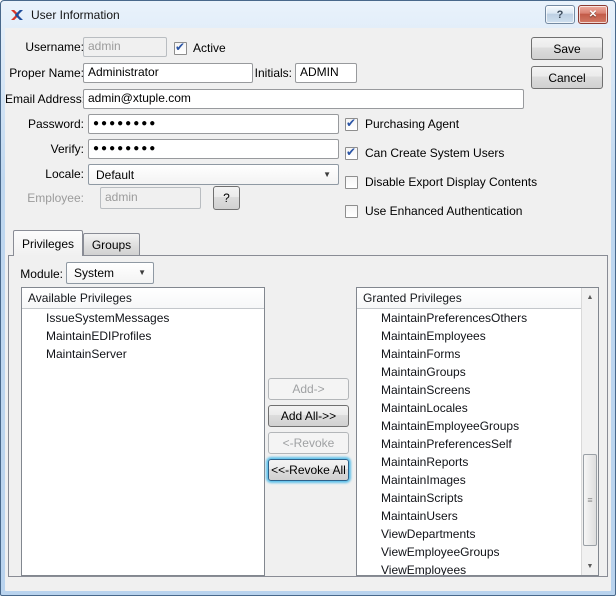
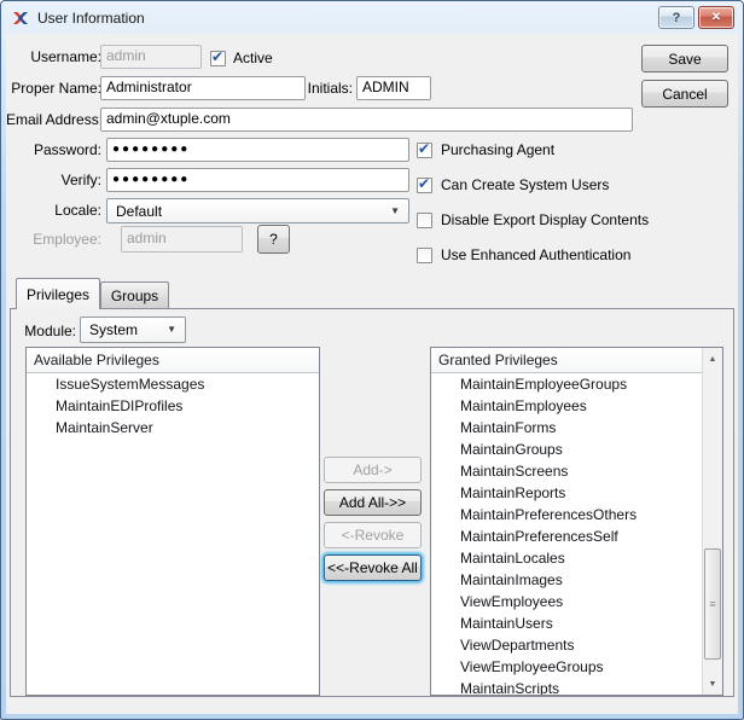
  User Information
  ?
  ✕
  Username
  Proper Name
  Email Address
  Password:
  Verify:
  Locale:
  Employee:
  admin
  ✔
  Active
  Administrator
  Initials:
  ADMIN
  admin@xtuple.com
  ●●●●●●●●
  ●●●●●●●●
  Default
  ▼
  admin
  ?
  ✔
  Purchasing Agent
  ✔
  Can Create System Users
  Disable Export Display Contents
  Use Enhanced Authentication
  Save
  Cancel
  Privileges
  Groups
  Module:
  System
  ▼
  Available Privileges
  IssueSystemMessages
  MaintainEDIProfiles
  MaintainServer
  Add->
  Add All->>
  <-Revoke
  <<-Revoke All
  Granted Privileges
- MaintainPreferencesOthers
+ MaintainEmployeeGroups
  MaintainEmployees
  MaintainForms
  MaintainGroups
  MaintainScreens
- MaintainLocales
+ MaintainReports
- MaintainEmployeeGroups
+ MaintainPreferencesOthers
  MaintainPreferencesSelf
- MaintainReports
+ MaintainLocales
  MaintainImages
- MaintainScripts
+ ViewEmployees
  MaintainUsers
  ViewDepartments
  ViewEmployeeGroups
- ViewEmployees
+ MaintainScripts
  ≡
